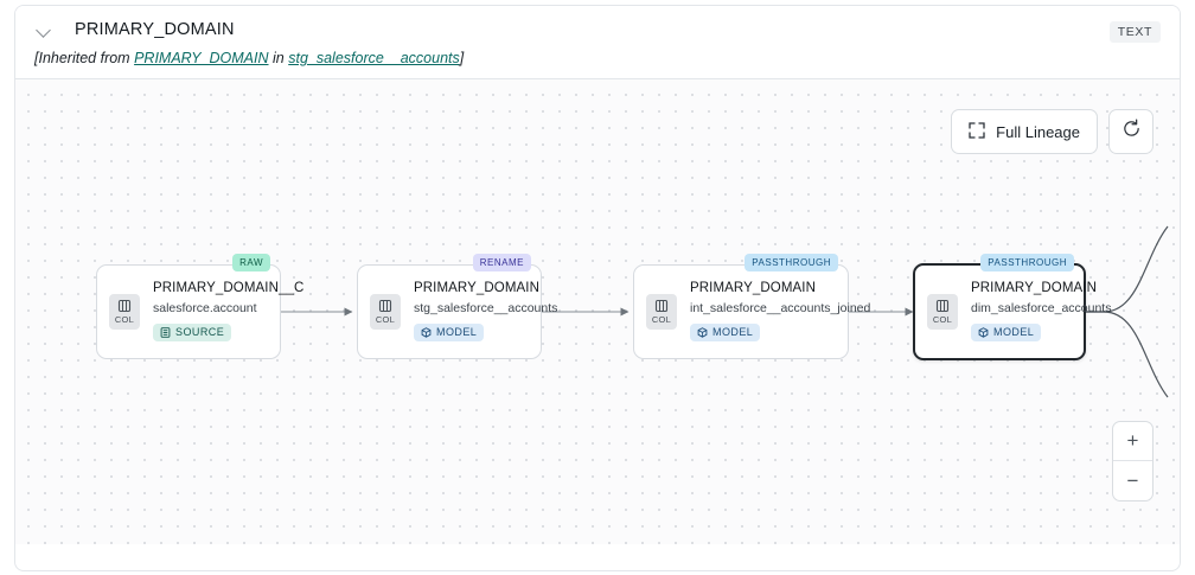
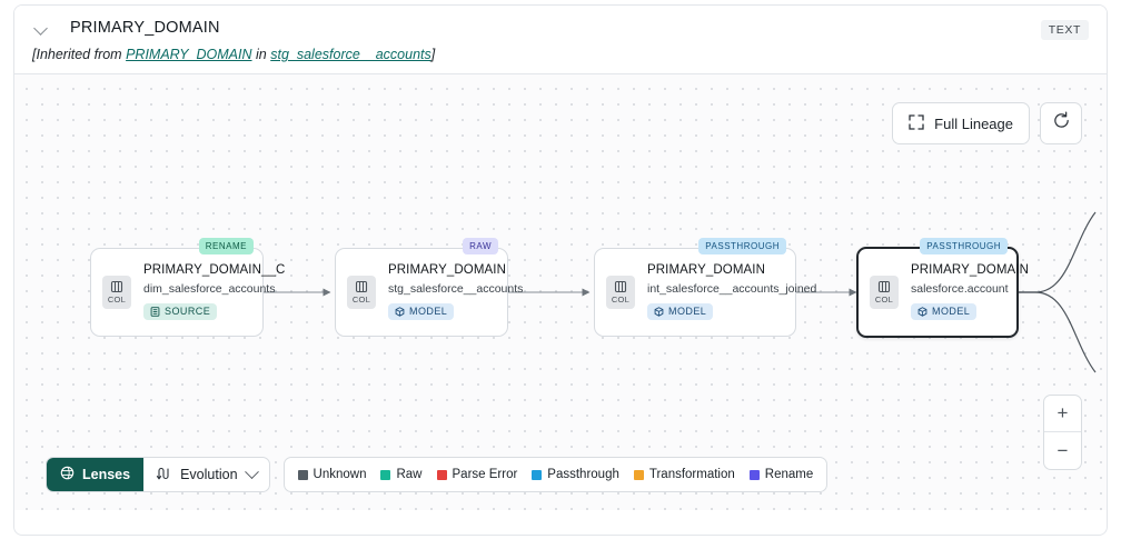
  PRIMARY_DOMAIN
  TEXT
  [Inherited from PRIMARY_DOMAIN in stg_salesforce__accounts]
  Full Lineage
- RAW
+ RENAME
  COL
  PRIMARY_DOMAIN__C
- salesforce.account
+ dim_salesforce_accounts
  SOURCE
- RENAME
+ RAW
  COL
  PRIMARY_DOMAIN
  stg_salesforce__accounts
  MODEL
  PASSTHROUGH
  COL
  PRIMARY_DOMAIN
  int_salesforce__accounts_joined
  MODEL
  PASSTHROUGH
  COL
  PRIMARY_DOMAIN
- dim_salesforce_accounts
+ salesforce.account
  MODEL
  +
  −
+ Lenses
+ Evolution
+ Unknown
+ Raw
+ Parse Error
+ Passthrough
+ Transformation
+ Rename
